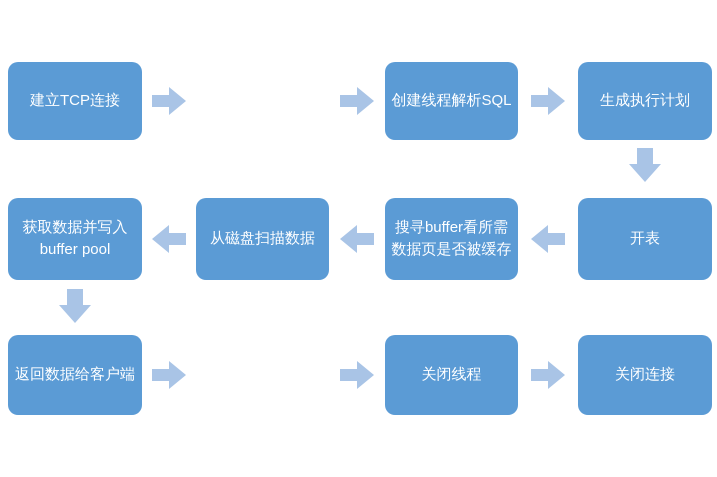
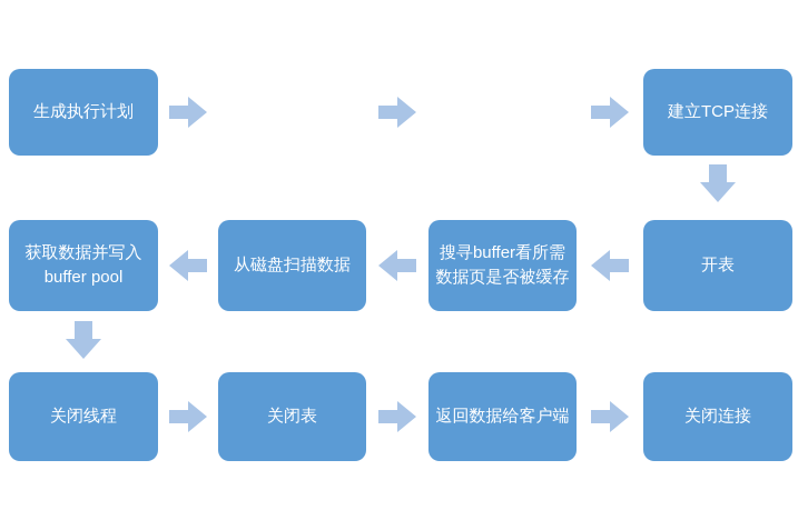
- 建立TCP连接
+ 生成执行计划
- 创建线程解析SQL
- 生成执行计划
+ 建立TCP连接
  开表
  搜寻buffer看所需
  数据页是否被缓存
  从磁盘扫描数据
  获取数据并写入
  buffer pool
- 返回数据给客户端
+ 关闭线程
+ 关闭表
- 关闭线程
+ 返回数据给客户端
  关闭连接
